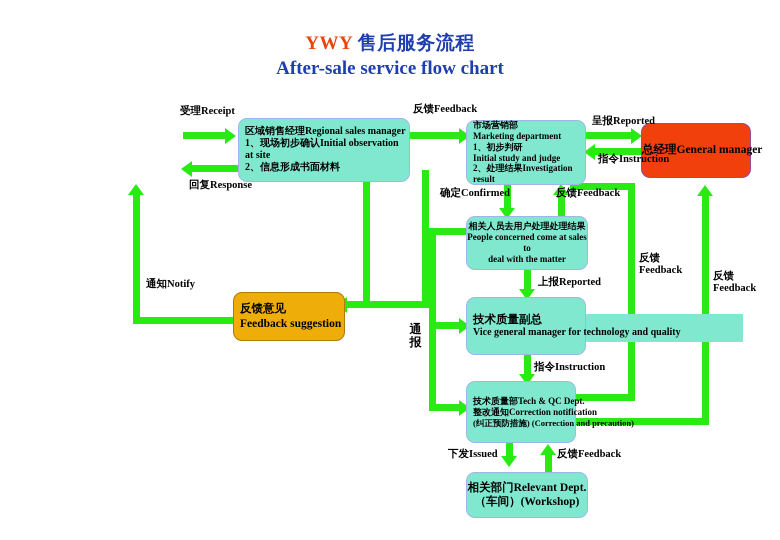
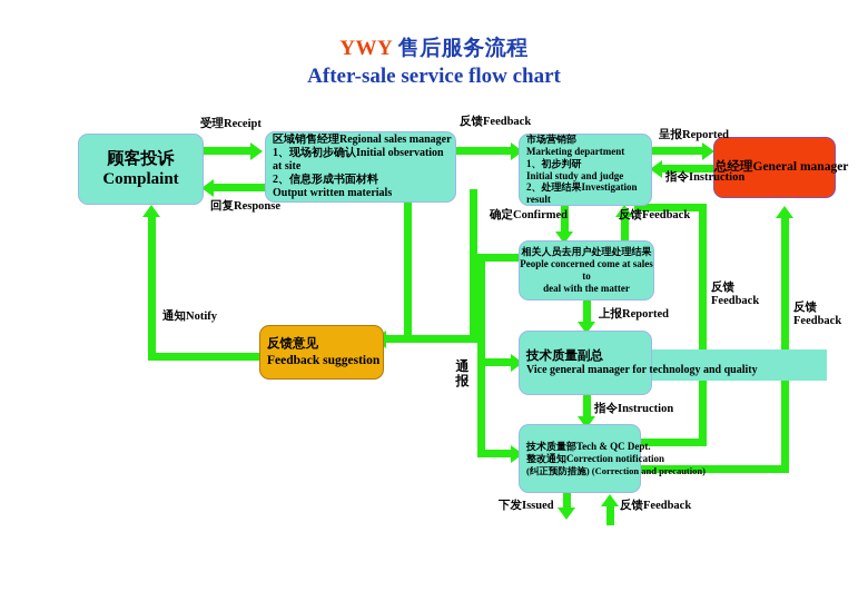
  YWY 售后服务流程
  After-sale service flow chart
+ 顾客投诉
+ Complaint
  区域销售经理Regional sales manager
  1、现场初步确认Initial observation at site
  2、信息形成书面材料
+ Output written materials
  市场营销部
  Marketing department
  1、初步判研
  Initial study and judge
  2、处理结果Investigation result
  总经理General manager
  相关人员去用户处理处理结果
  People concerned come at sales to
  deal with the matter
  技术质量副总
  Vice general manager for technology and quality
  技术质量部Tech & QC Dept.
  整改通知Correction notification
  (纠正预防措施) (Correction and precaution)
- 相关部门Relevant Dept.
- （车间）(Workshop)
  反馈意见
  Feedback suggestion
  受理Receipt
  回复Response
  反馈Feedback
  呈报Reported
  指令Instruction
  确定Confirmed
  反馈Feedback
  上报Reported
  指令Instruction
  下发Issued
  反馈Feedback
  通知Notify
  通报
  反馈 Feedback
  反馈 Feedback
